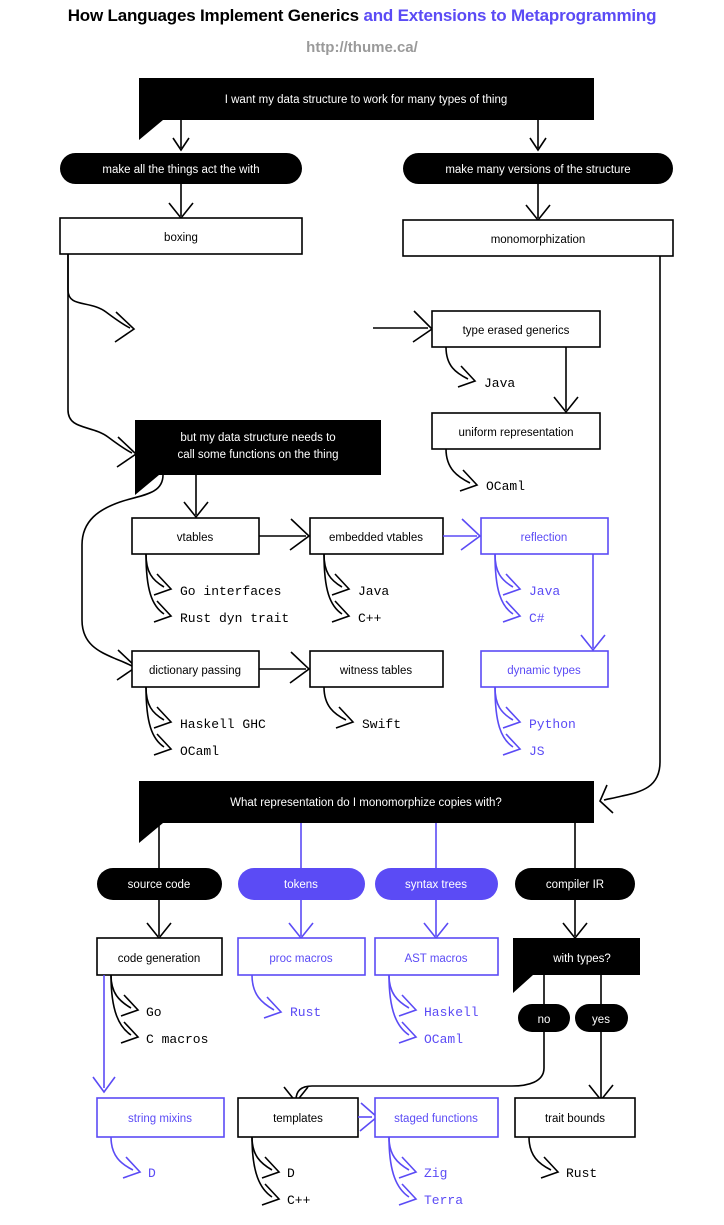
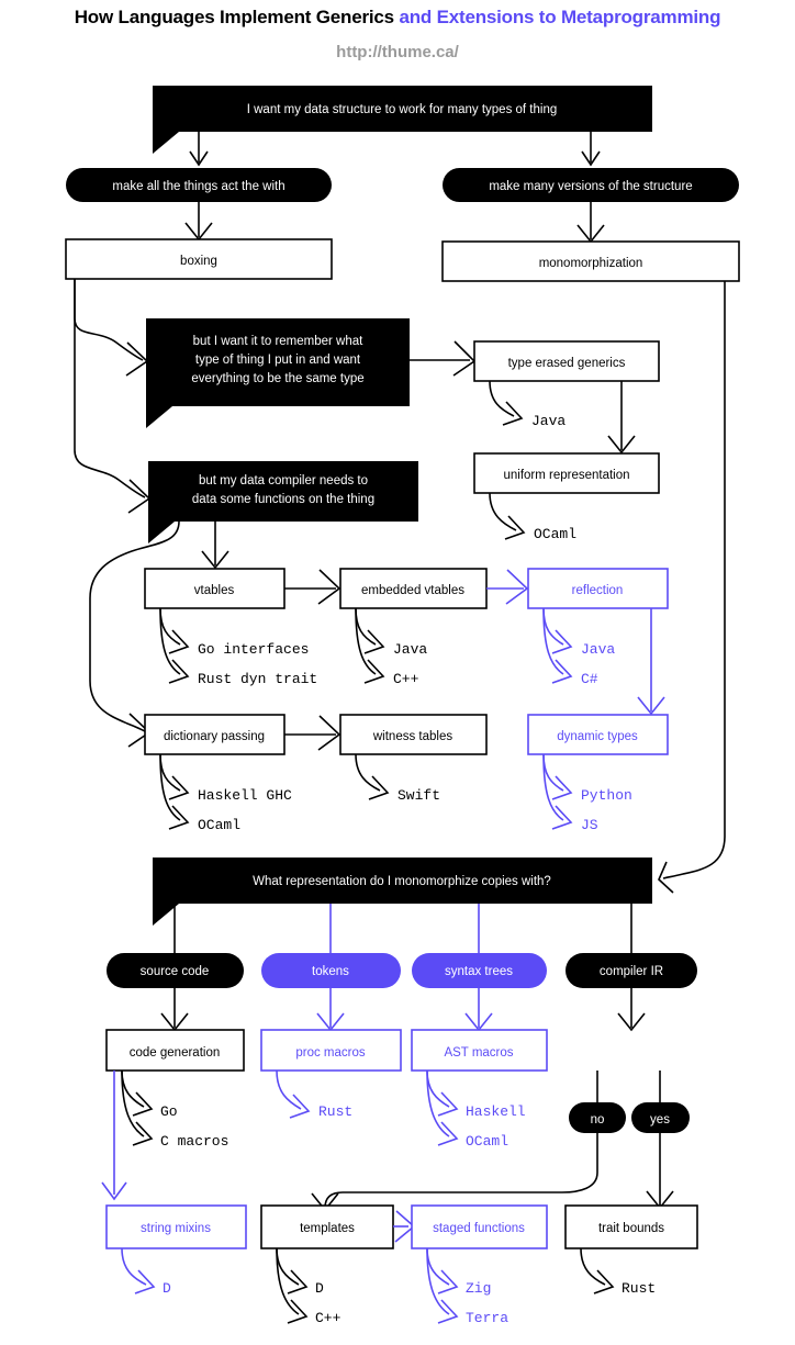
  How Languages Implement Generics and Extensions to Metaprogramming
  http://thume.ca/
  I want my data structure to work for many types of thing
  make all the things act the with
  make many versions of the structure
  boxing
  monomorphization
+ but I want it to remember what
+ type of thing I put in and want
+ everything to be the same type
  type erased generics
  Java
  uniform representation
  OCaml
- but my data structure needs to
+ but my data compiler needs to
- call some functions on the thing
+ data some functions on the thing
  vtables
  Go interfaces
  Rust dyn trait
  embedded vtables
  Java
  C++
  reflection
  Java
  C#
  dictionary passing
  Haskell GHC
  OCaml
  witness tables
  Swift
  dynamic types
  Python
  JS
  What representation do I monomorphize copies with?
  source code
  tokens
  syntax trees
  compiler IR
  code generation
  Go
  C macros
  proc macros
  Rust
  AST macros
  Haskell
  OCaml
- with types?
  no
  yes
  string mixins
  D
  templates
  D
  C++
  staged functions
  Zig
  Terra
  trait bounds
  Rust
